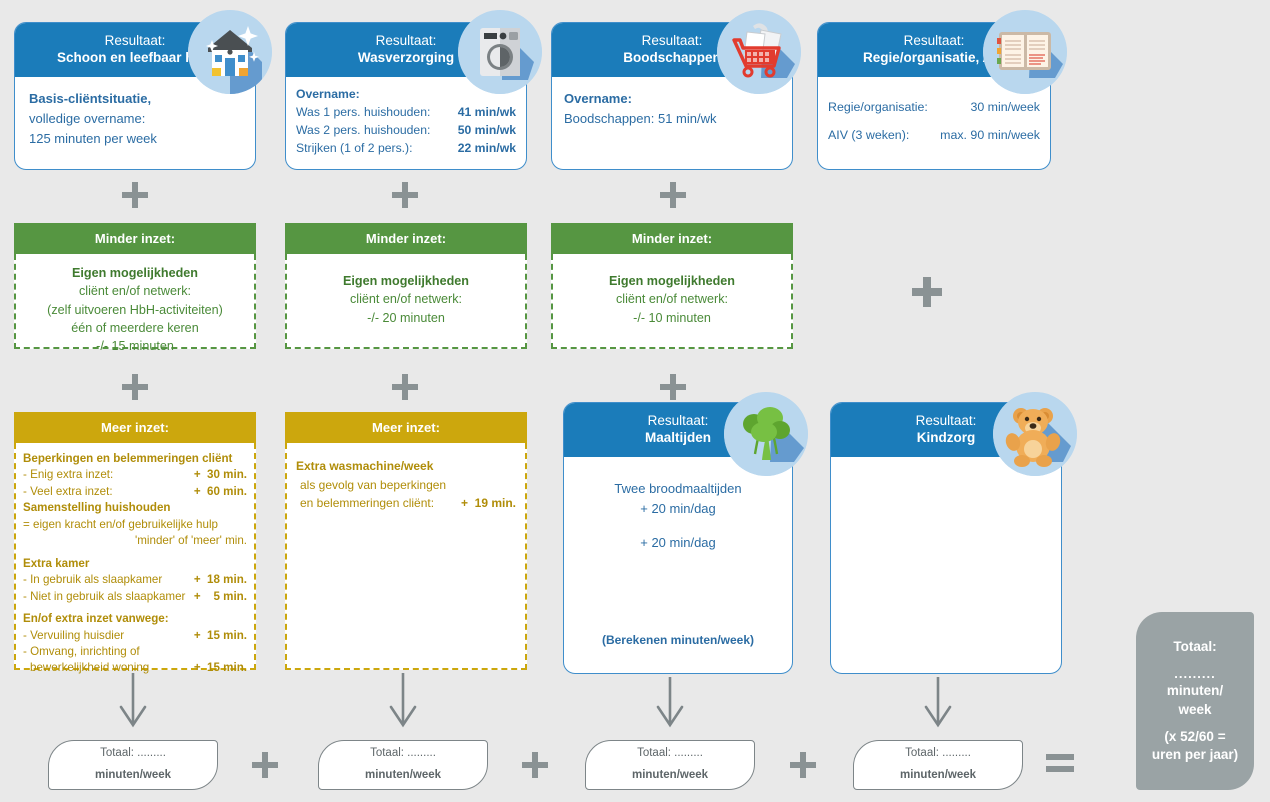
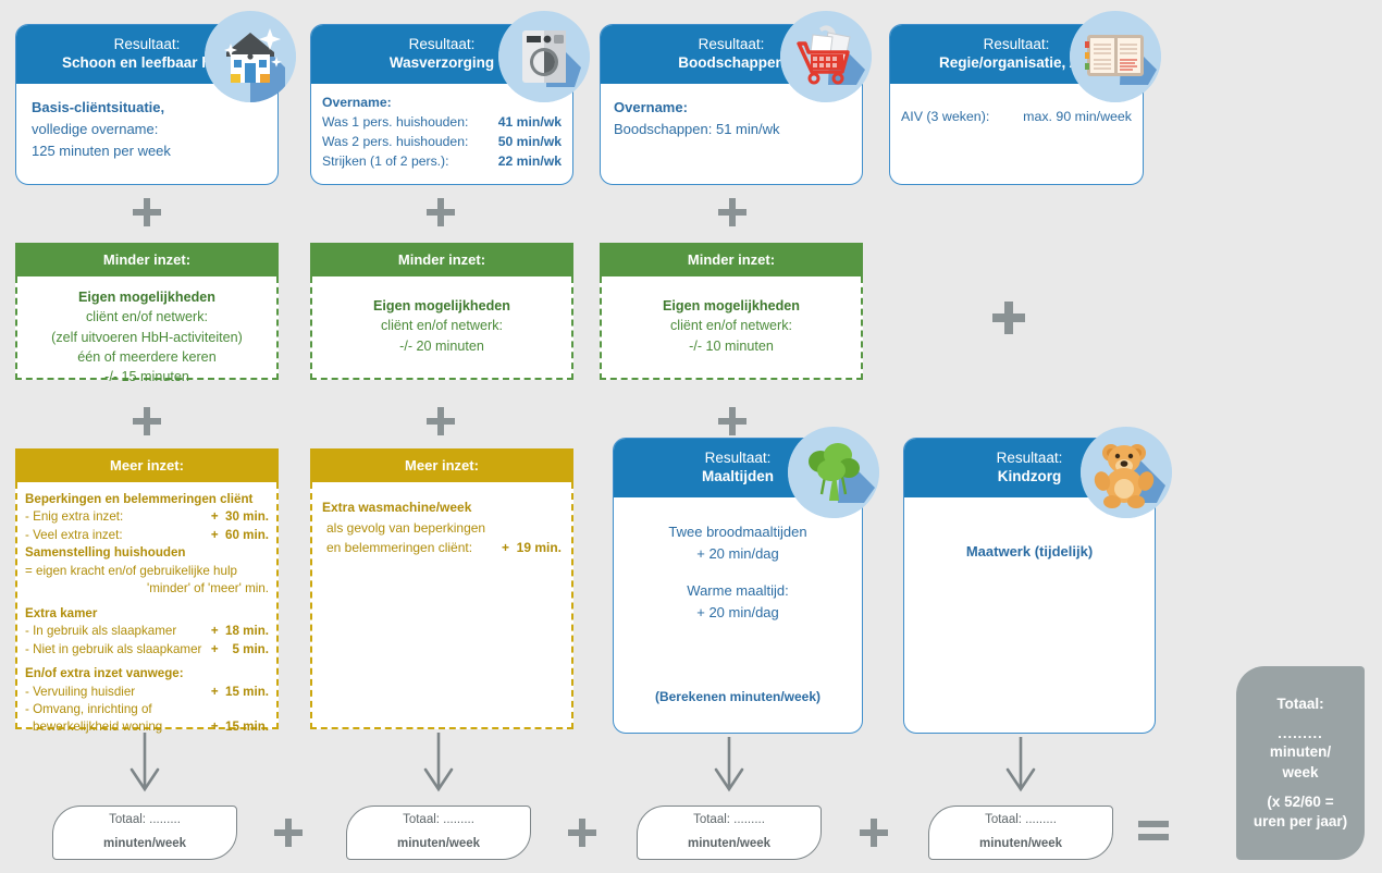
  Resultaat:
  Schoon en leefbaar
  Basis-cliëntsituatie,
  volledige overname:
  125 minuten per week
  Resultaat:
  Wasverzorging
  Overname:
  Was 1 pers. huishouden:
  41 min/wk
  Was 2 pers. huishouden:
  50 min/wk
  Strijken (1 of 2 pers.):
  22 min/wk
  Resultaat:
  Boodschappe
  Overname:
  Boodschappen: 51 min/wk
  Resultaat:
  Regie/organisatie,
- Regie/organisatie:
- 30 min/week
  AIV (3 weken):
  max. 90 min/week
  Minder inzet:
  Eigen mogelijkheden
  cliënt en/of netwerk:
  (zelf uitvoeren HbH-activiteiten)
  één of meerdere keren
  -/- 15 minuten
  Minder inzet:
  Eigen mogelijkheden
  cliënt en/of netwerk:
  -/- 20 minuten
  Minder inzet:
  Eigen mogelijkheden
  cliënt en/of netwerk:
  -/- 10 minuten
  Meer inzet:
  Beperkingen en belemmeringen cliënt
  - Enig extra inzet:
  + 30 min.
  - Veel extra inzet:
  + 60 min.
  Samenstelling huishouden
  = eigen kracht en/of gebruikelijke hulp
  'minder' of 'meer' min.
  Extra kamer
  - In gebruik als slaapkamer
  + 18 min.
  - Niet in gebruik als slaapkamer
  + 5 min.
  En/of extra inzet vanwege:
  - Vervuiling huisdier
  + 15 min.
  - Omvang, inrichting of
  bewerkelijkheid woning
  + 15 min.
  Meer inzet:
  Extra wasmachine/week
  als gevolg van beperkingen
  en belemmeringen cliënt:
  + 19 min.
  Resultaat:
  Maaltijden
  Twee broodmaaltijden
  + 20 min/dag
+ Warme maaltijd:
  + 20 min/dag
  (Berekenen minuten/week)
  Resultaat:
  Kindzorg
+ Maatwerk (tijdelijk)
  Totaal: .........
  minuten/week
  Totaal: .........
  minuten/week
  Totaal: .........
  minuten/week
  Totaal: .........
  minuten/week
  Totaal:
  .........
  minuten/
  week
  (x 52/60 =
  uren per jaar)
